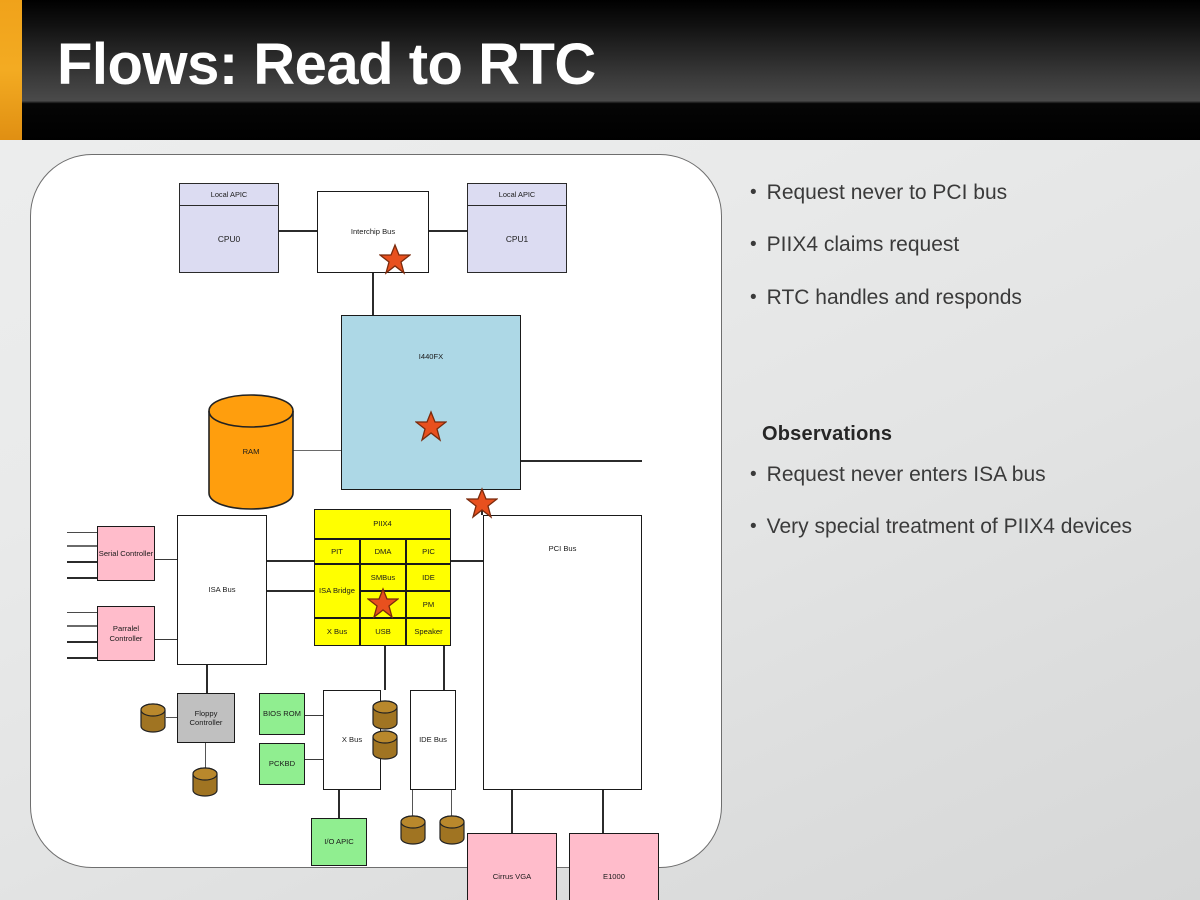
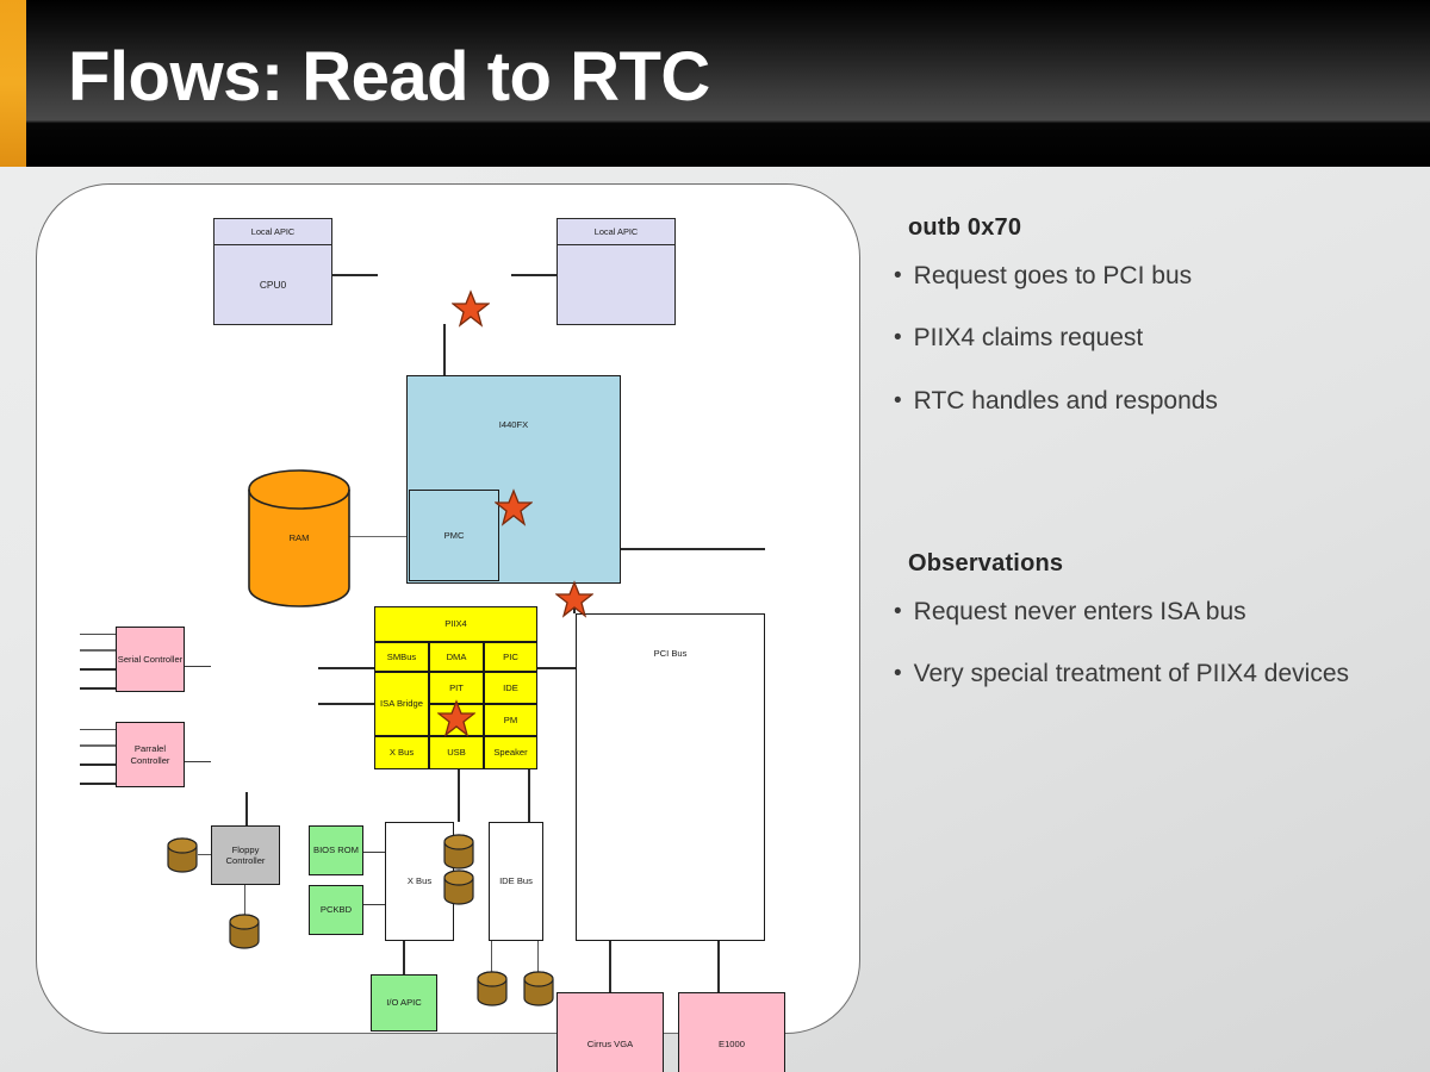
  Flows: Read to RTC
  Local APIC
  CPU0
  Local APIC
- CPU1
- Interchip Bus
  I440FX
+ PMC
  RAM
  PIIX4
- PIT
+ SMBus
  DMA
  PIC
  ISA Bridge
- SMBus
+ PIT
  IDE
  PM
  X Bus
  USB
  Speaker
  Serial Controller
  Parralel Controller
- ISA Bus
  PCI Bus
  Floppy Controller
  BIOS ROM
  PCKBD
  X Bus
  I/O APIC
  IDE Bus
  Cirrus VGA
  E1000
+ outb 0x70
  •
- Request never to PCI bus
+ Request goes to PCI bus
  •
  PIIX4 claims request
  •
  RTC handles and responds
  Observations
  •
  Request never enters ISA bus
  •
  Very special treatment of PIIX4 devices
